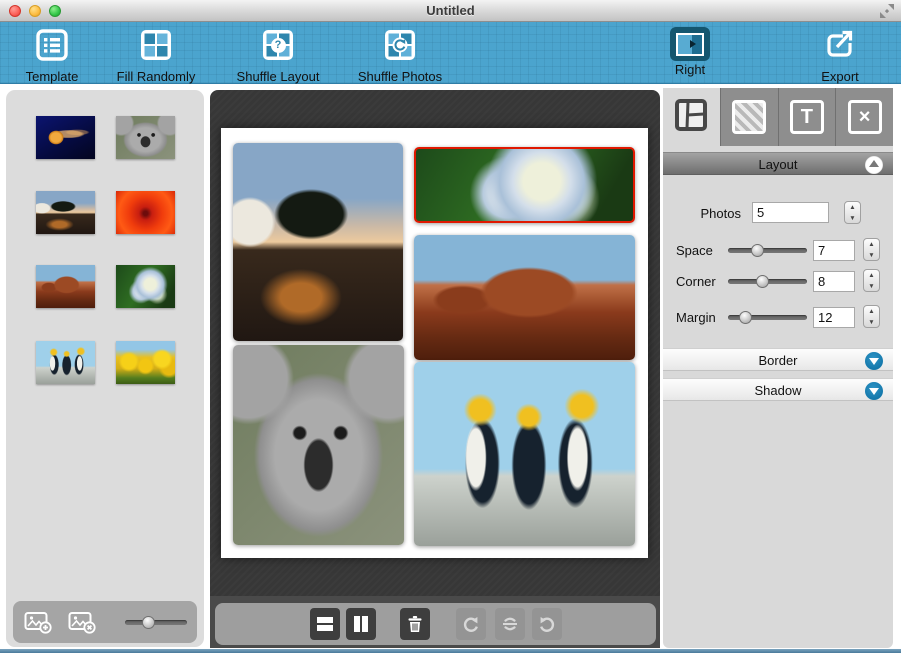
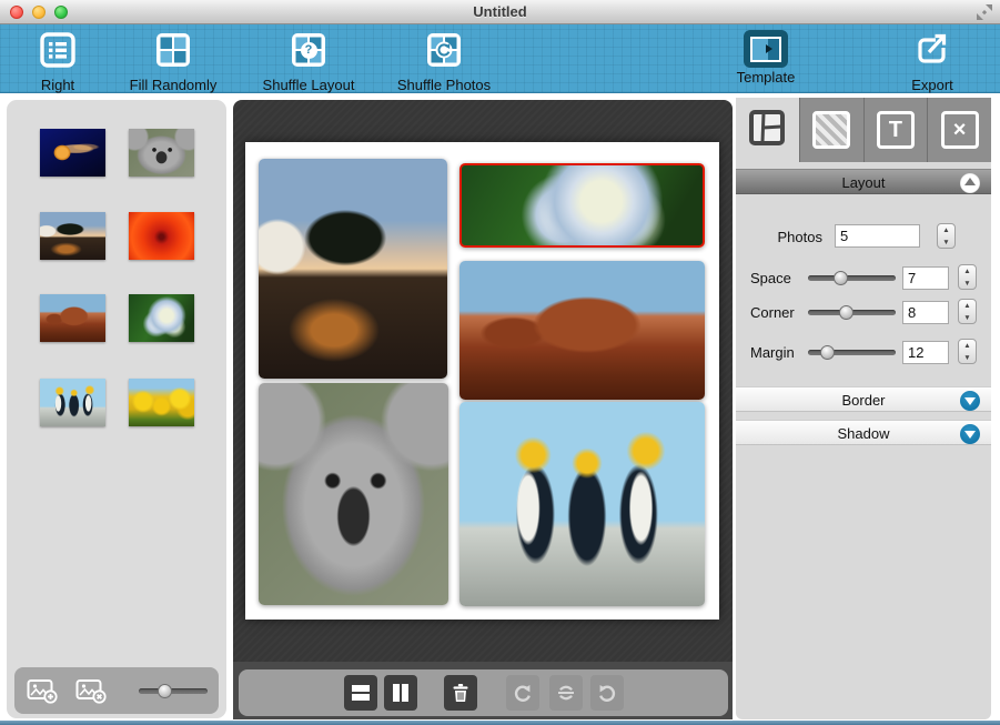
  Untitled
- Template
+ Right
  Fill Randomly
  ?
  Shuffle Layout
  Shuffle Photos
- Right
+ Template
  Export
  T
  ×
  Layout
  Photos
  5
  Space
  7
  Corner
  8
  Margin
  12
  Border
  Shadow
